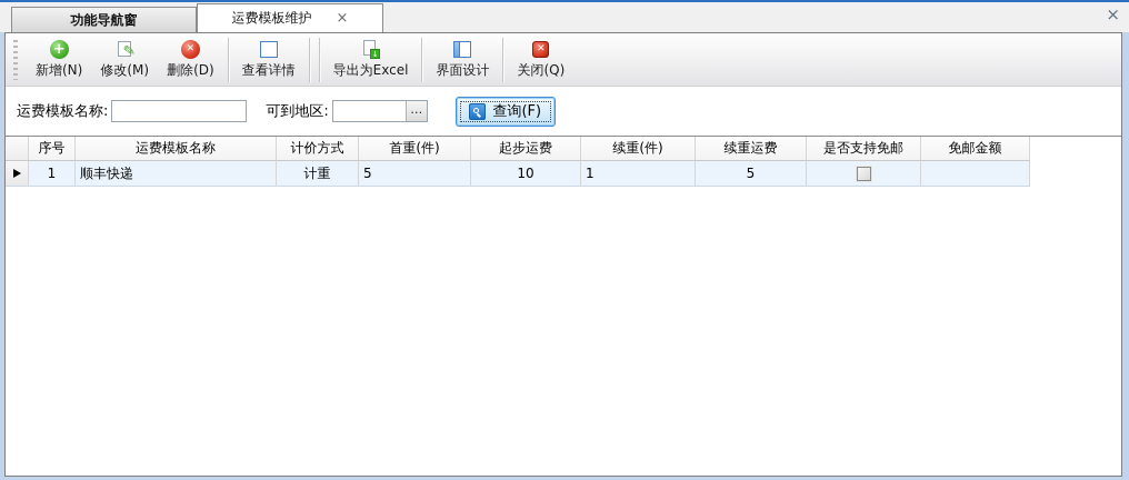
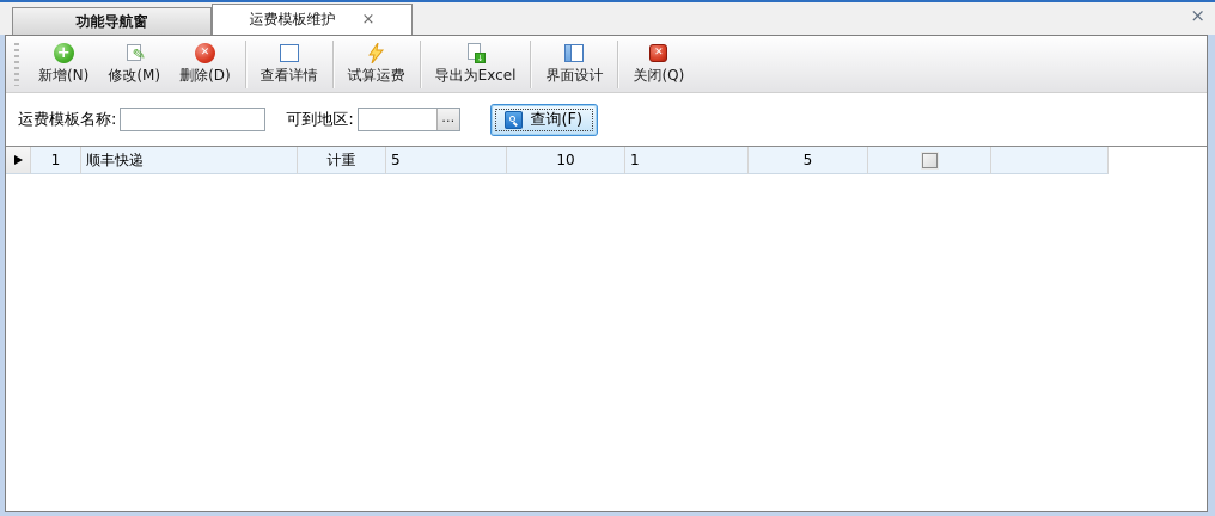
  功能导航窗
  运费模板维护
  ×
  ×
  +
  新增(N)
  修改(M)
  ✕
  删除(D)
  查看详情
+ 试算运费
  ↓
  导出为Excel
  界面设计
  ✕
  关闭(Q)
  运费模板名称:
  可到地区:
  …
  查询(F)
- 序号
- 运费模板名称
- 计价方式
- 首重(件)
- 起步运费
- 续重(件)
- 续重运费
- 是否支持免邮
- 免邮金额
  1
  顺丰快递
  计重
  5
  10
  1
  5
